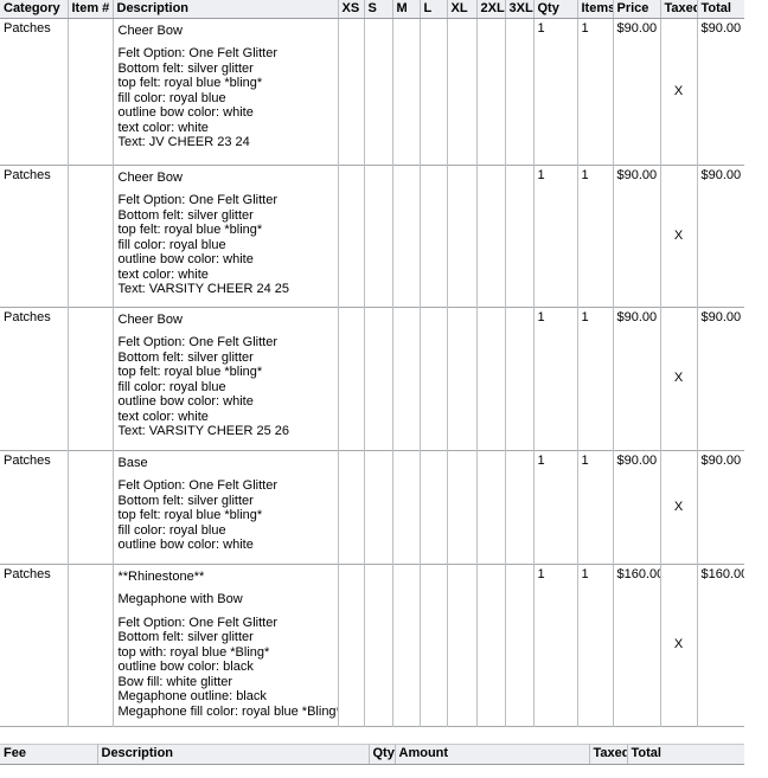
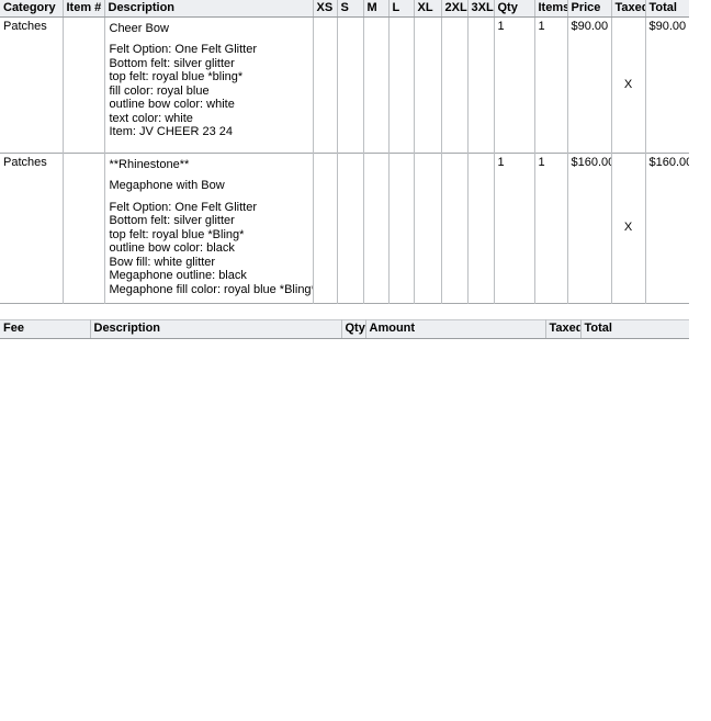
  Category	Item #	Description	XS	S	M	L	XL	2XL	3XL	Qty	Items	Price	Taxe	Total
- Patches		Cheer BowFelt Option: One Felt GlitterBottom felt: silver glittertop felt: royal blue *bling*fill color: royal blueoutline bow color: whitetext color: whiteText: JV CHEER 23 24								1	1	$90.00	X	$90.00
+ Patches		Cheer BowFelt Option: One Felt GlitterBottom felt: silver glittertop felt: royal blue *bling*fill color: royal blueoutline bow color: whitetext color: whiteItem: JV CHEER 23 24								1	1	$90.00	X	$90.00
- Patches		Cheer BowFelt Option: One Felt GlitterBottom felt: silver glittertop felt: royal blue *bling*fill color: royal blueoutline bow color: whitetext color: whiteText: VARSITY CHEER 24 25								1	1	$90.00	X	$90.00
- Patches		Cheer BowFelt Option: One Felt GlitterBottom felt: silver glittertop felt: royal blue *bling*fill color: royal blueoutline bow color: whitetext color: whiteText: VARSITY CHEER 25 26								1	1	$90.00	X	$90.00
- Patches		BaseFelt Option: One Felt GlitterBottom felt: silver glittertop felt: royal blue *bling*fill color: royal blueoutline bow color: white								1	1	$90.00	X	$90.00
- Patches		**Rhinestone**Megaphone with BowFelt Option: One Felt GlitterBottom felt: silver glittertop with: royal blue *Bling*outline bow color: blackBow fill: white glitterMegaphone outline: blackMegaphone fill color: royal blue *Bling								1	1	$160.0	X	$160.0
+ Patches		**Rhinestone**Megaphone with BowFelt Option: One Felt GlitterBottom felt: silver glittertop felt: royal blue *Bling*outline bow color: blackBow fill: white glitterMegaphone outline: blackMegaphone fill color: royal blue *Bling								1	1	$160.0	X	$160.0
  Fee	Description	Qty	Amount	Taxed	Total
